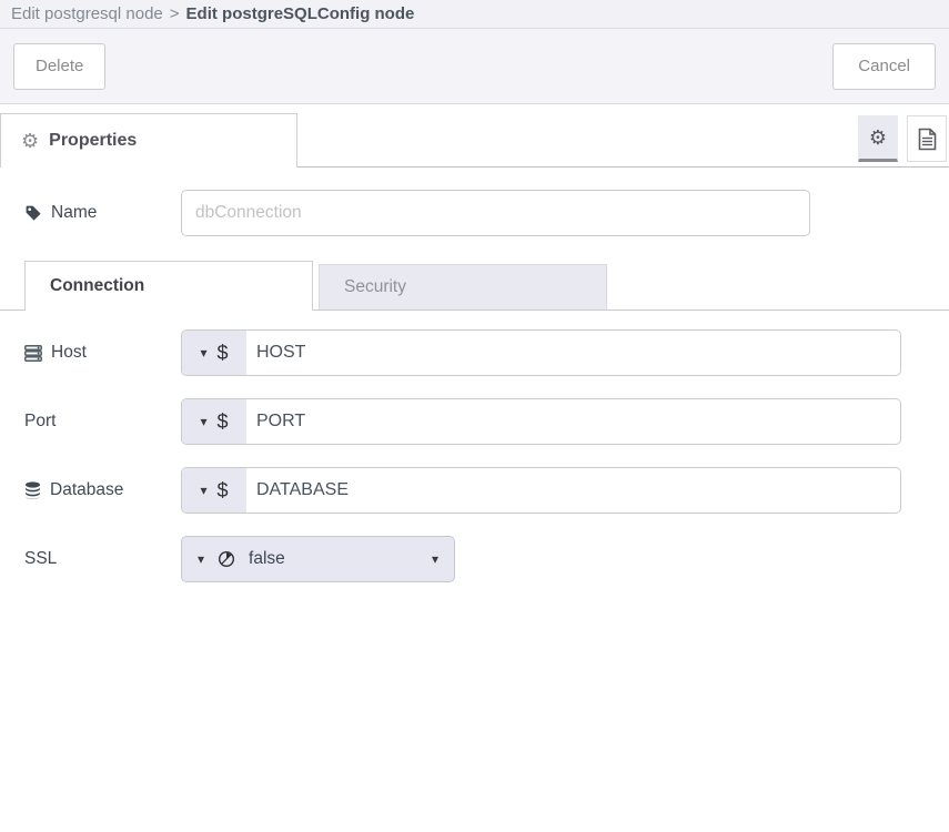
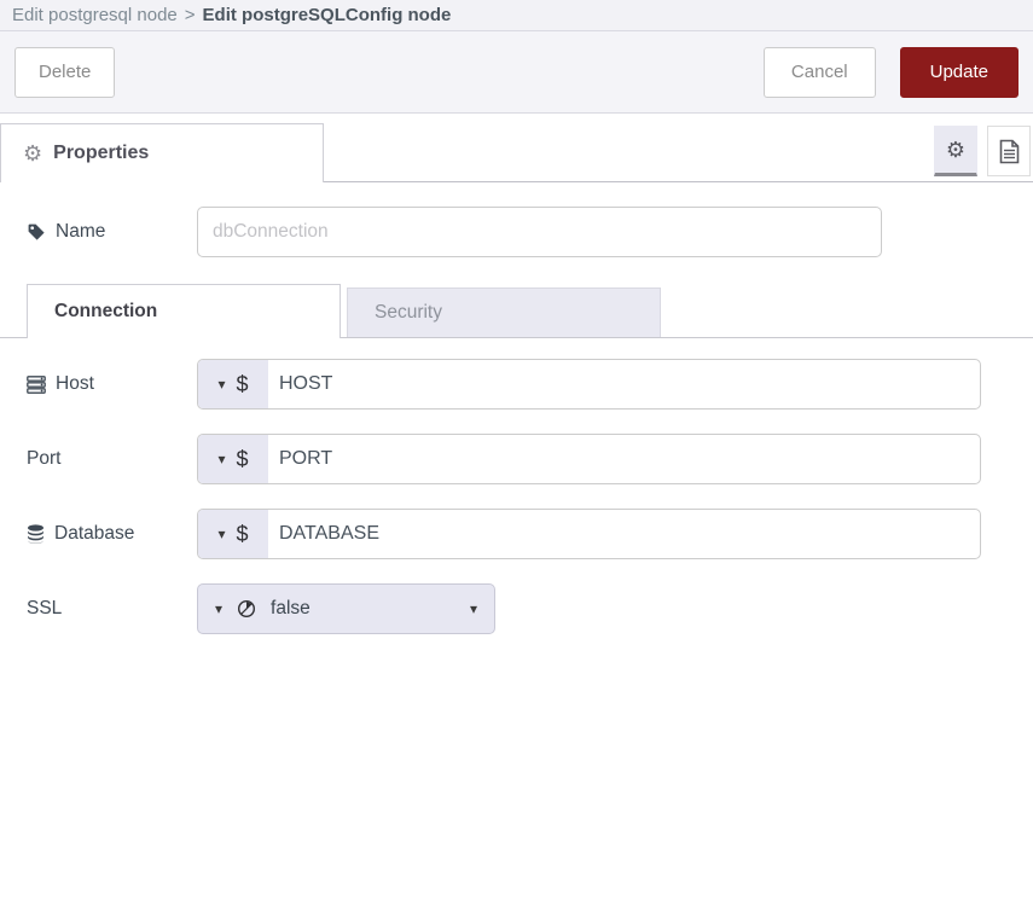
  Edit postgresql node
  >
  Edit postgreSQLConfig node
  Delete
  Cancel
+ Update
  ⚙
  Properties
  ⚙
  Name
  dbConnection
  Connection
  Security
  Host
  ▾
  $
  HOST
  Port
  ▾
  $
  PORT
  Database
  ▾
  $
  DATABASE
  SSL
  ▾
  false
  ▾
